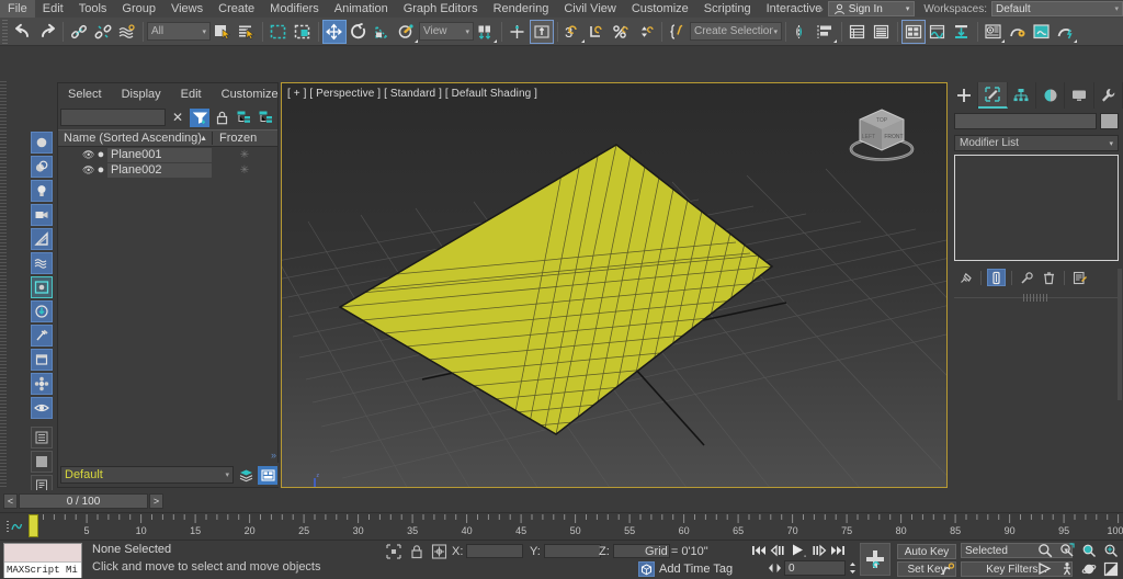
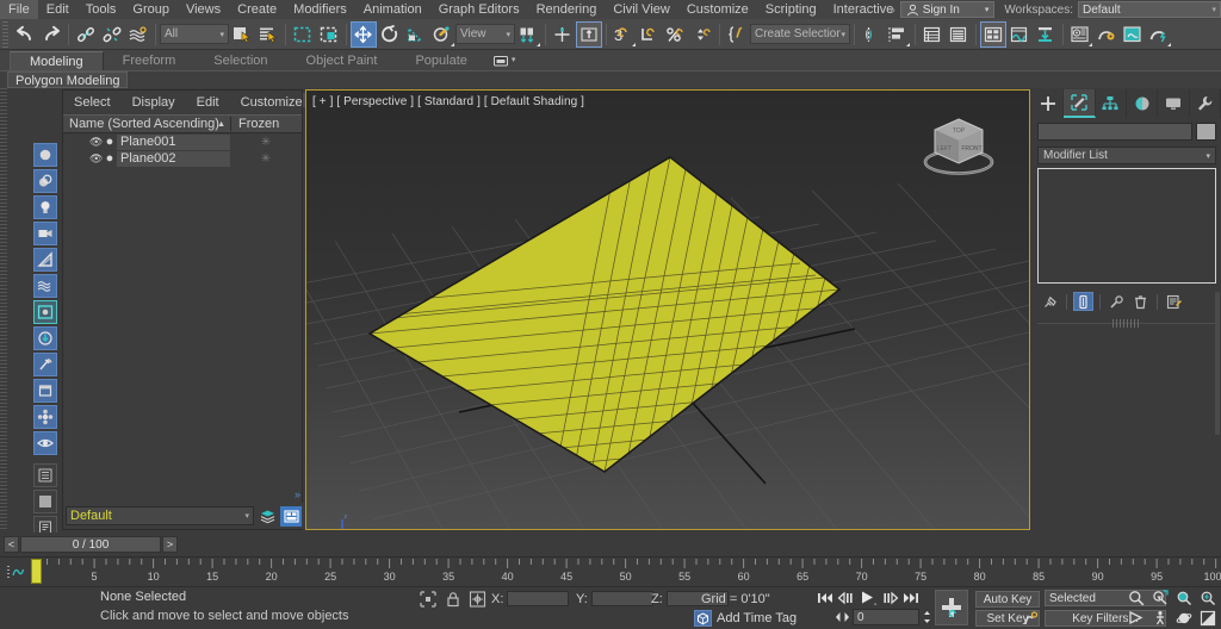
  File
  Edit
  Tools
  Group
  Views
  Create
  Modifiers
  Animation
  Graph Editors
  Rendering
  Civil View
  Customize
  Scripting
  Interactive
  »
  Sign In
  Workspaces:
  Default
  All
  View
  3
  Create Selection
+ Modeling
+ Freeform
+ Selection
+ Object Paint
+ Populate
+ Polygon Modeling
  Select
  Display
  Edit
  Customize
- ✕
  Name (Sorted Ascending)
  Frozen
  👁
  ●
  Plane001
  ✳
  👁
  ●
  Plane002
  ✳
  Default
  »
  [ + ] [ Perspective ] [ Standard ] [ Default Shading ]
  Modifier List
  <
  0 / 100
  >
  5
  10
  15
  20
  25
  30
  35
  40
  45
  50
  55
  60
  65
  70
  75
  80
  85
  90
  95
  100
- MAXScript Mi
  None Selected
  Click and move to select and move objects
  X:
  Y:
  Z:
  Grid = 0'10"
  Add Time Tag
  0
  Auto Key
  Set Key
  Selected
  Key Filters..
